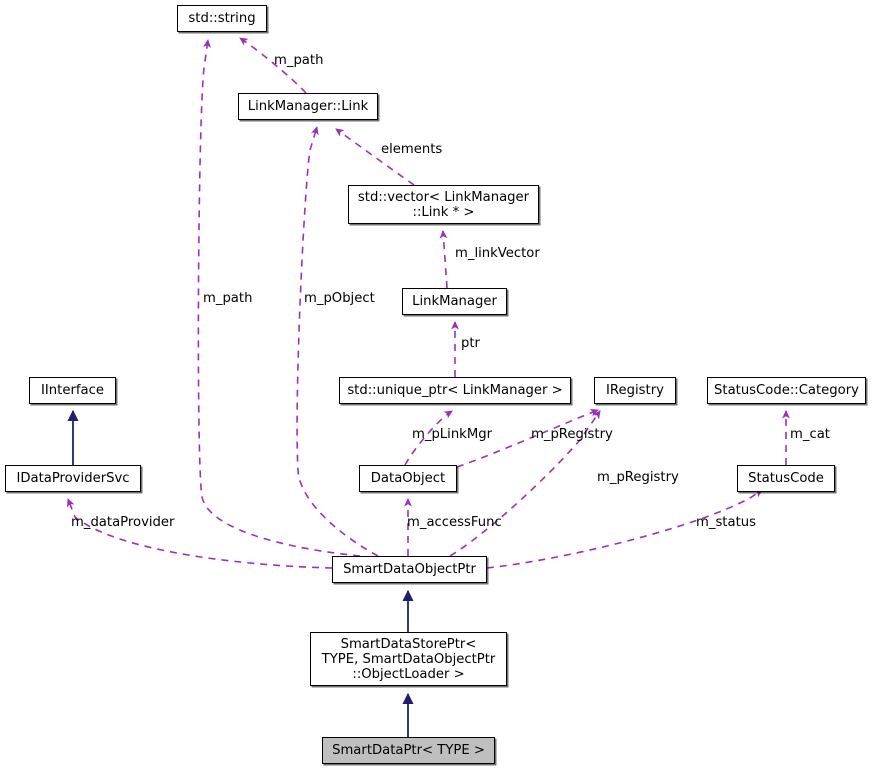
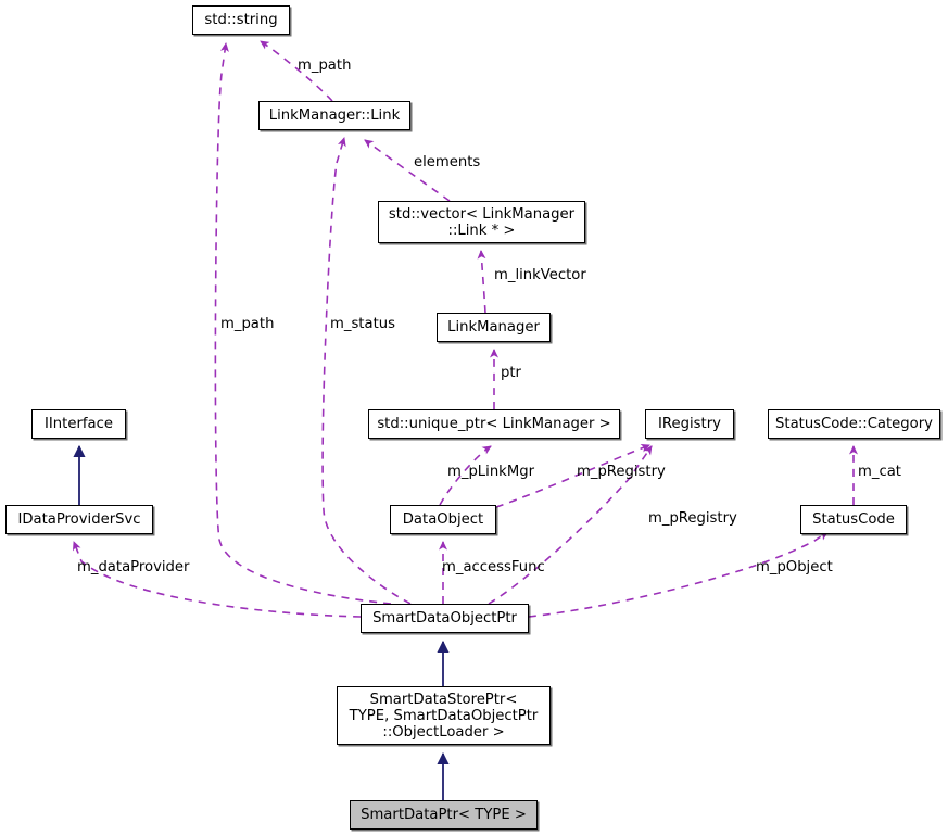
  std::string
  LinkManager::Link
  std::vector< LinkManager
  ::Link * >
  LinkManager
  std::unique_ptr< LinkManager >
  IRegistry
  StatusCode::Category
  IInterface
  IDataProviderSvc
  DataObject
  StatusCode
  SmartDataObjectPtr
  SmartDataStorePtr<
  TYPE, SmartDataObjectPtr
  ::ObjectLoader >
  SmartDataPtr< TYPE >
  m_path
  elements
  m_linkVector
  m_path
- m_pObject
+ m_status
  ptr
  m_pLinkMgr
  m_pRegistry
  m_cat
  m_pRegistry
  m_dataProvider
  m_accessFunc
- m_status
+ m_pObject
